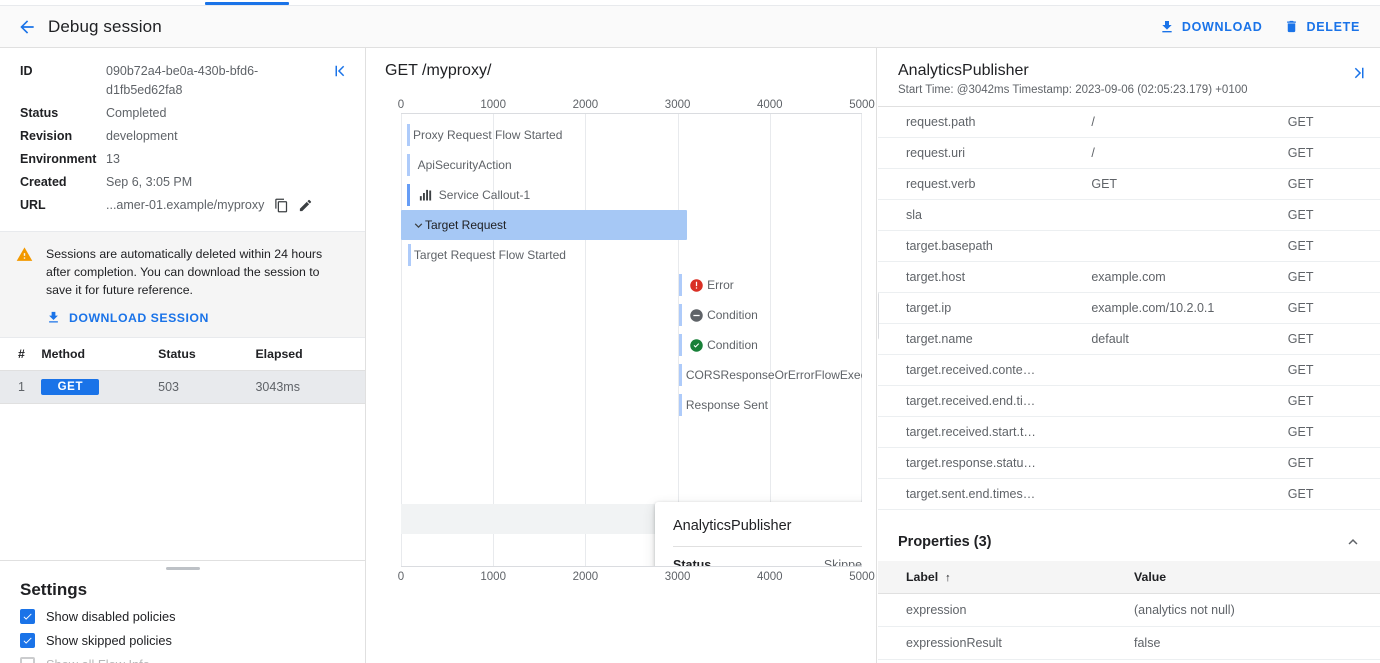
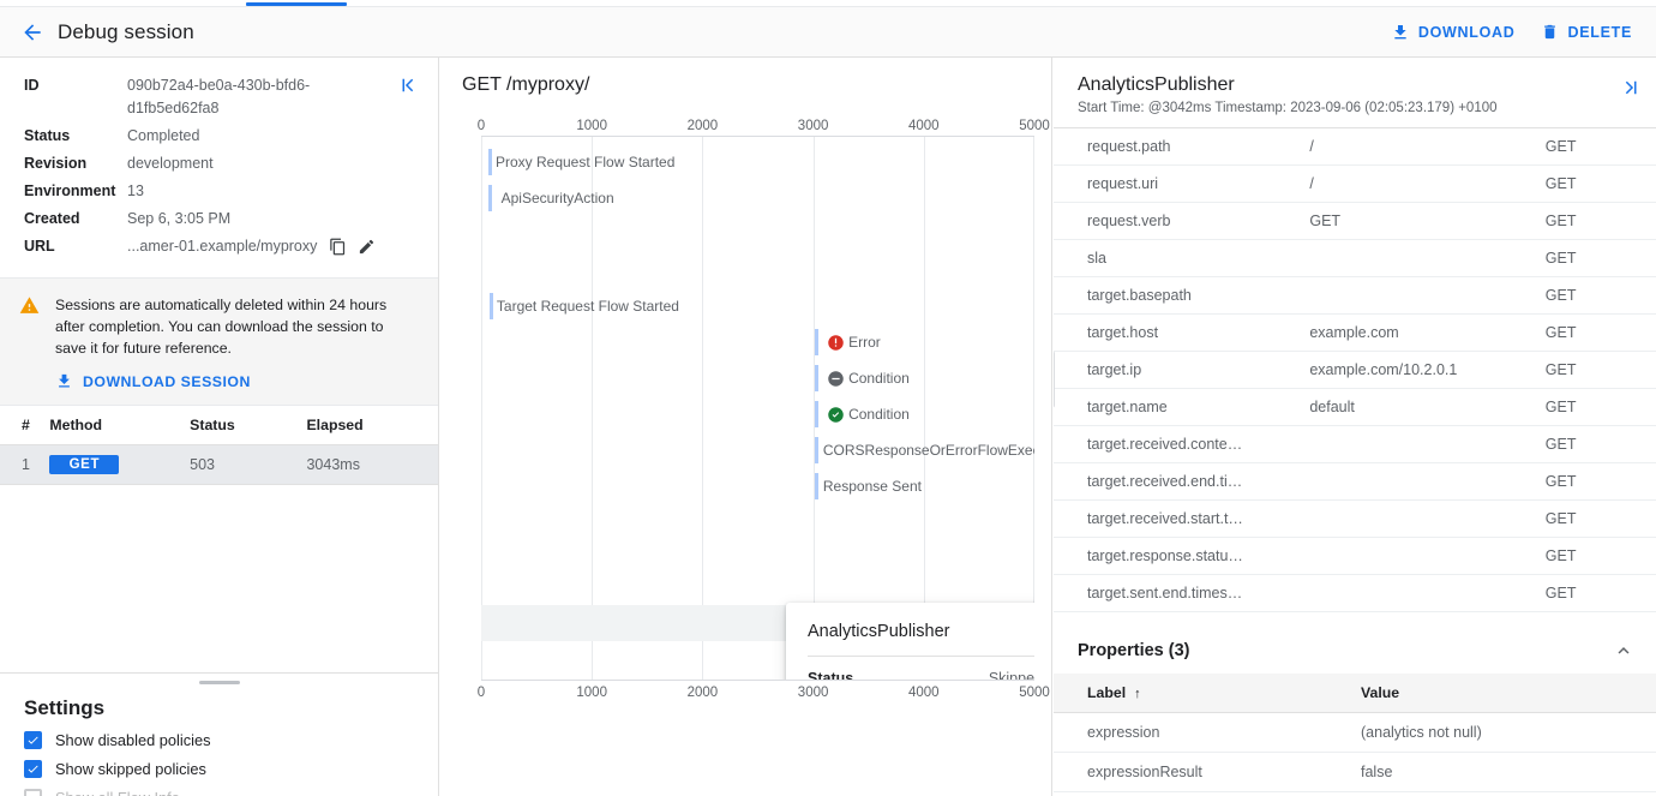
  Debug session
  DOWNLOAD
  DELETE
  ID
  090b72a4-be0a-430b-bfd6-d1fb5ed62fa8
  Status
  Completed
  Revision
  development
  Environment
  13
  Created
  Sep 6, 3:05 PM
  URL
  ...amer-01.example/myproxy
  Sessions are automatically deleted within 24 hours after completion. You can download the session to save it for future reference.
  DOWNLOAD SESSION
  #	Method	Status	Elapsed
  1	GET	503	3043ms
  Settings
  Show disabled policies
  Show skipped policies
  GET /myproxy/
  0
  1000
  2000
  3000
  4000
  5000
  Proxy Request Flow Started
  ApiSecurityAction
- Service Callout-1
- Target Request
  Target Request Flow Started
  Error
  Condition
  Condition
  CORSResponseOrErrorFlowExe
  Response Sent
  AnalyticsPublisher
  Status
  Skippe
  0
  1000
  2000
  3000
  4000
  5000
  AnalyticsPublisher
  Start Time: @3042ms Timestamp: 2023-09-06 (02:05:23.179) +0100
  request.path	/	GET
  request.uri	/	GET
  request.verb	GET	GET
  sla		GET
  target.basepath		GET
  target.host	example.com	GET
  target.ip	example.com/10.2.0.1	GET
  target.name	default	GET
  target.received.conte…		GET
  target.received.end.ti…		GET
  target.received.start.t…		GET
  target.response.statu…		GET
  target.sent.end.times…		GET
  Properties (3)
  Label ↑	Value
  expression	(analytics not null)
  expressionResult	false
